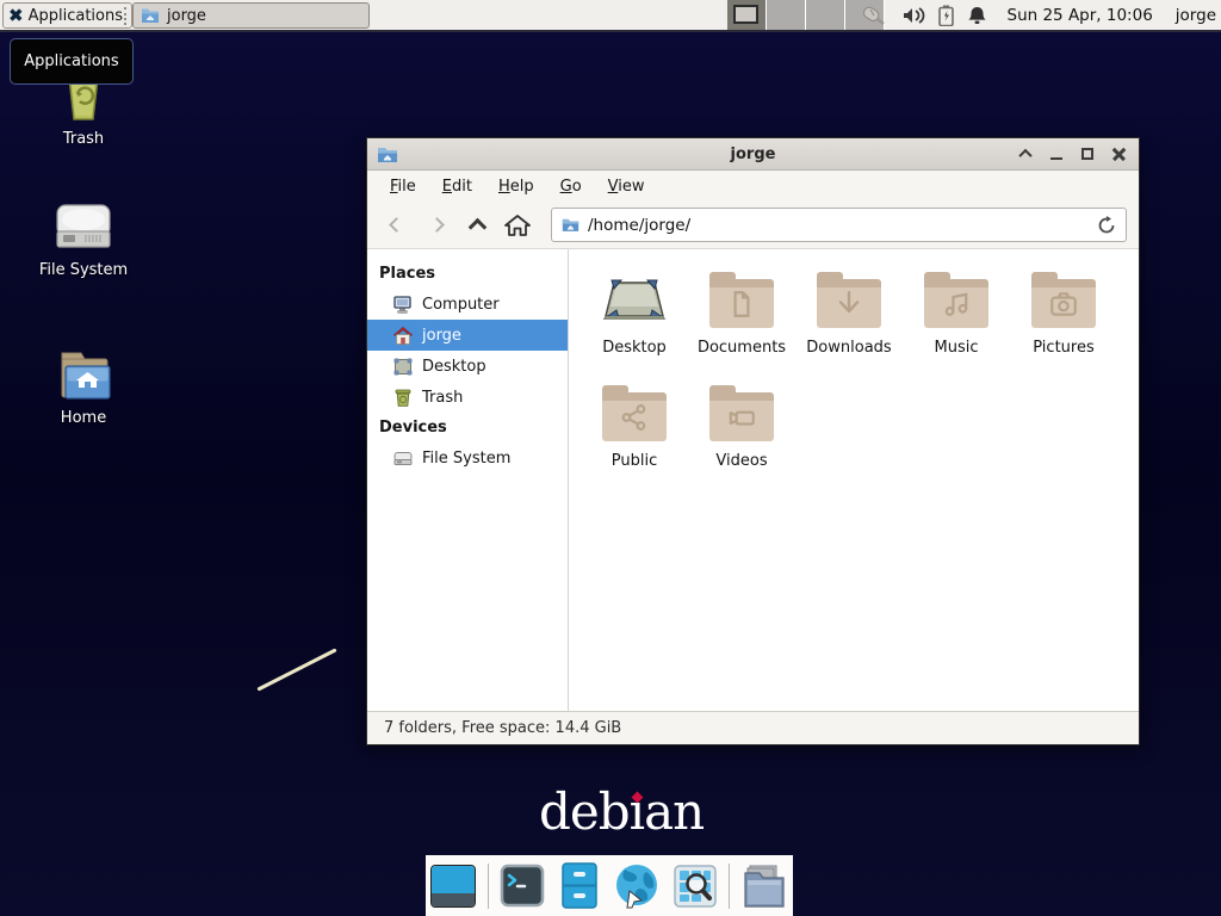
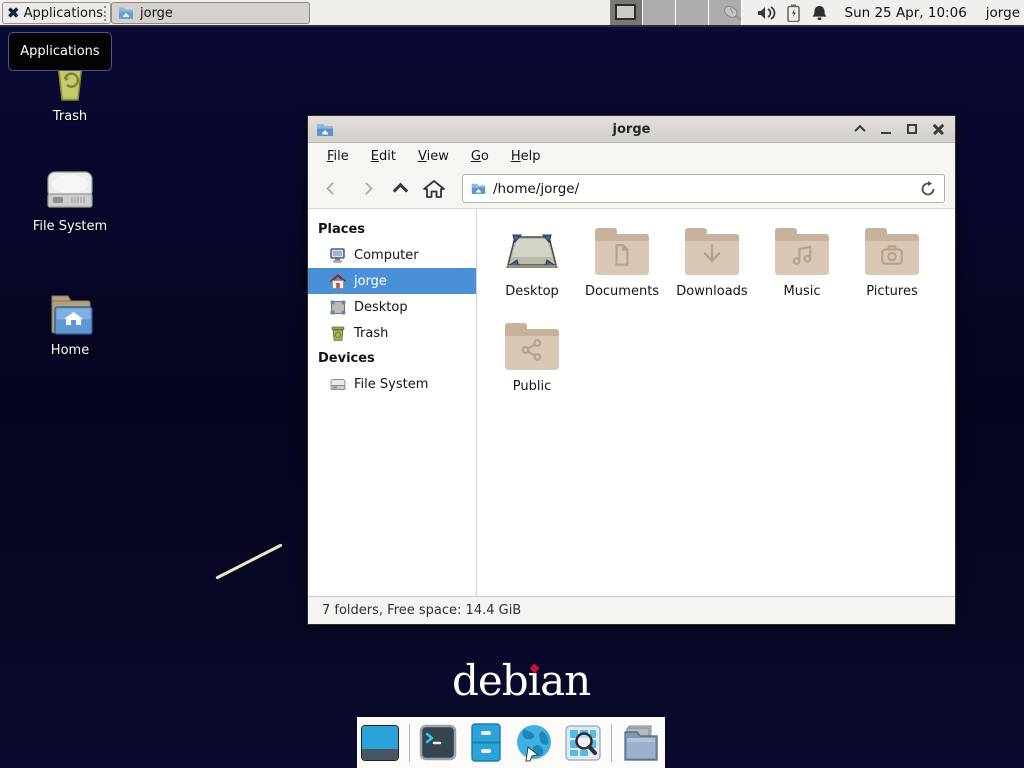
  ✖
  Applications
  jorge
  Sun 25 Apr, 10:06
  jorge
  Applications
  Trash
  File System
  Home
  deb
  ı
  an
  jorge
  File
  Edit
- Help
+ View
  Go
- View
+ Help
  /home/jorge/
  Places
  Computer
  jorge
  Desktop
  Trash
  Devices
  File System
  Desktop
  Documents
  Downloads
  Music
  Pictures
  Public
- Videos
  7 folders, Free space: 14.4 GiB
